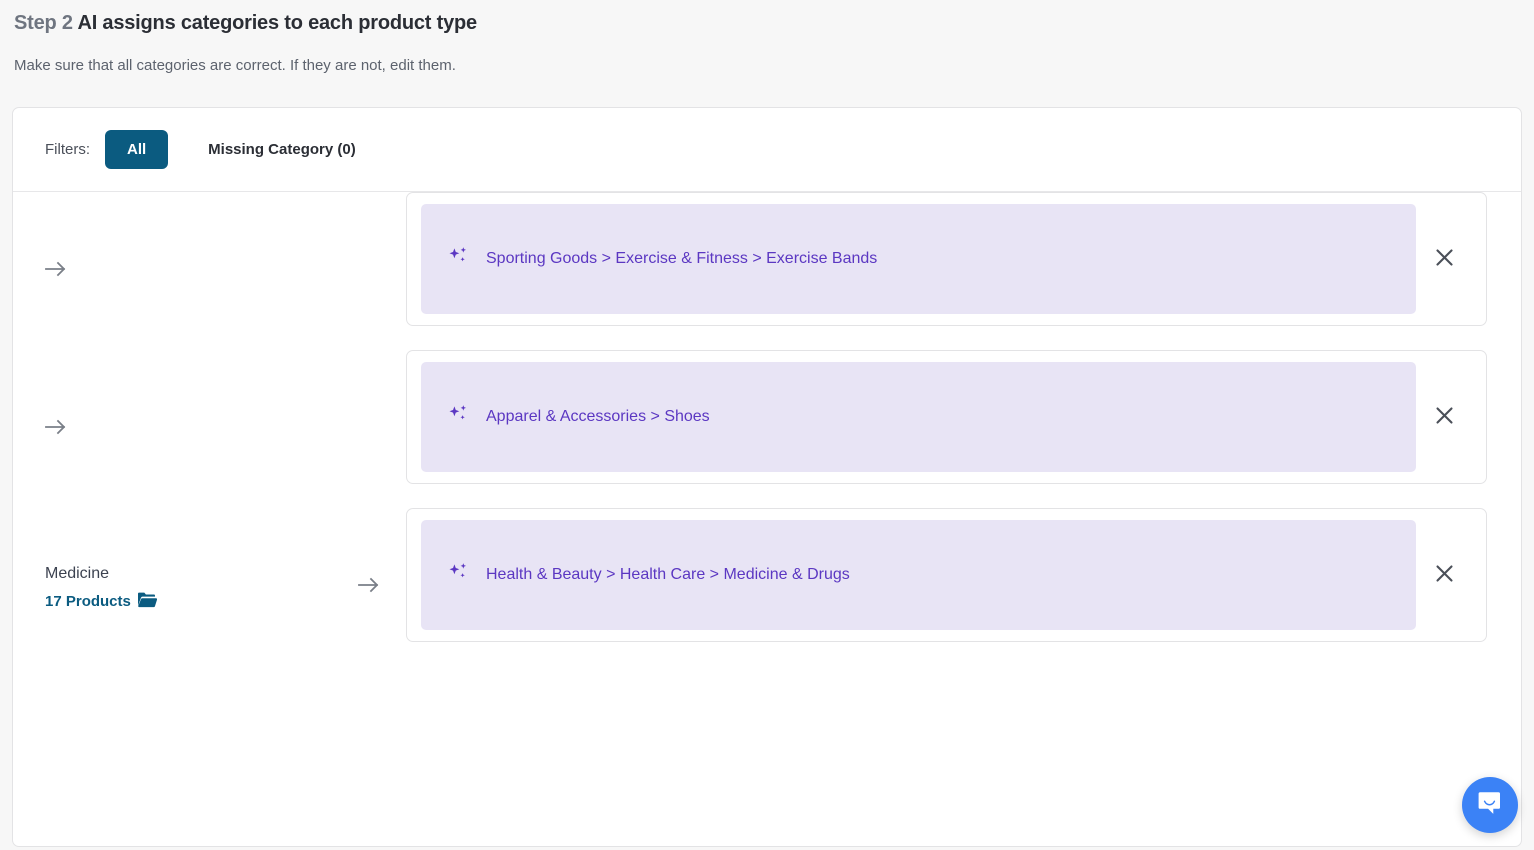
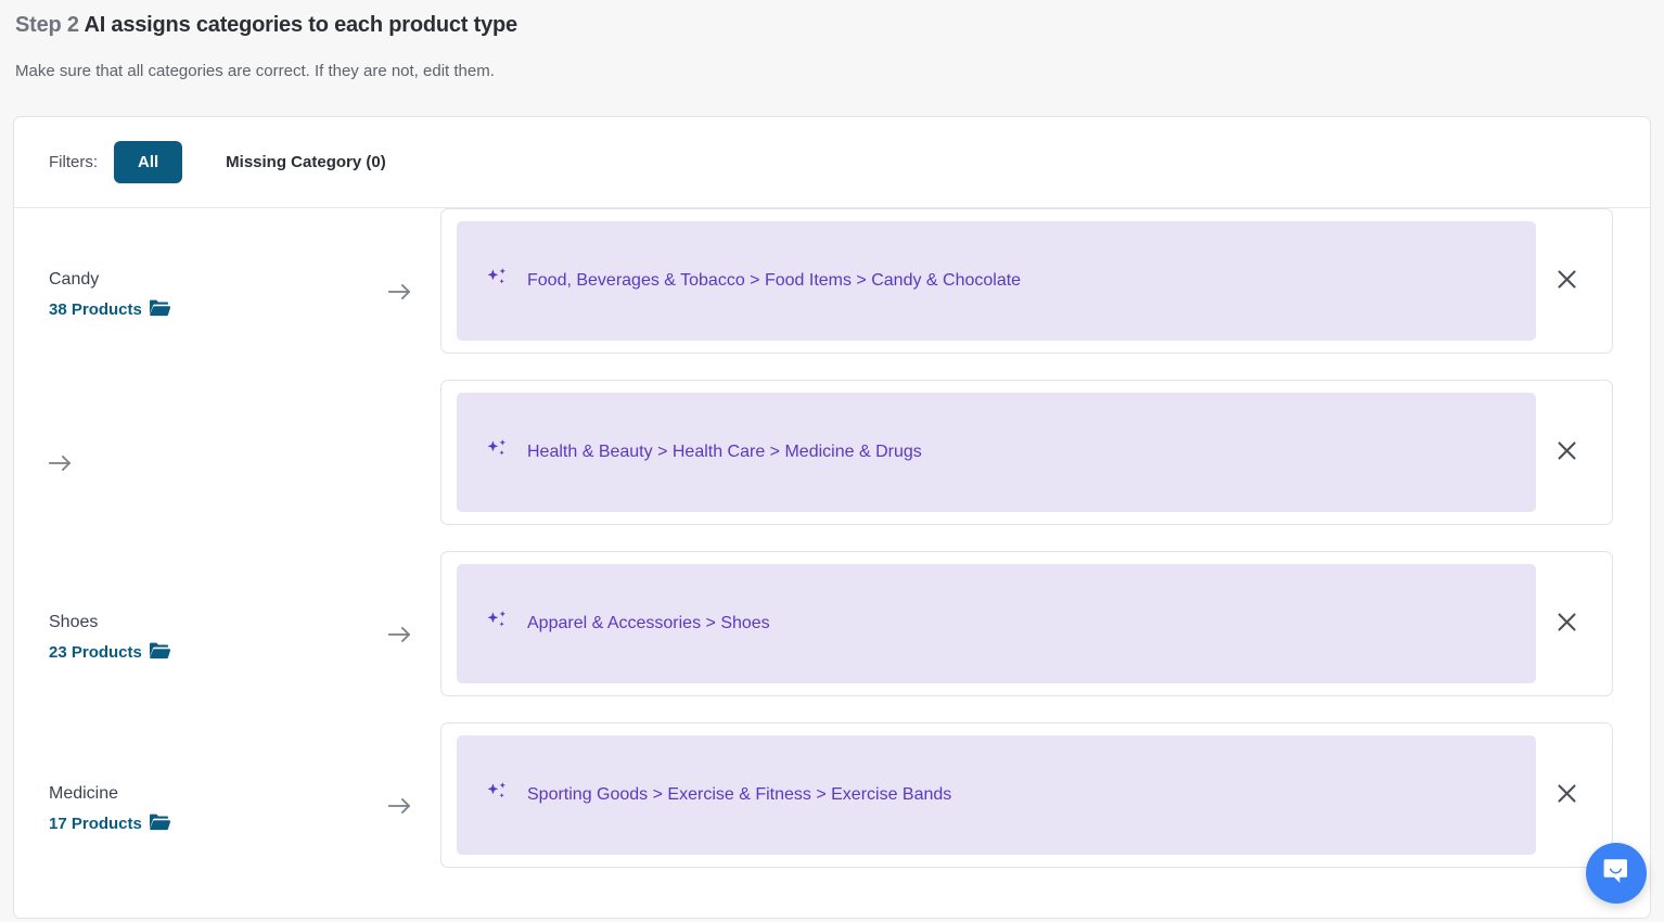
  Step 2 AI assigns categories to each product type
  Make sure that all categories are correct. If they are not, edit them.
  Filters:
  All
  Missing Category (0)
+ Candy
+ 38 Products
+ Food, Beverages & Tobacco > Food Items > Candy & Chocolate
- Sporting Goods > Exercise & Fitness > Exercise Bands
+ Health & Beauty > Health Care > Medicine & Drugs
+ Shoes
+ 23 Products
  Apparel & Accessories > Shoes
  Medicine
  17 Products
- Health & Beauty > Health Care > Medicine & Drugs
+ Sporting Goods > Exercise & Fitness > Exercise Bands
